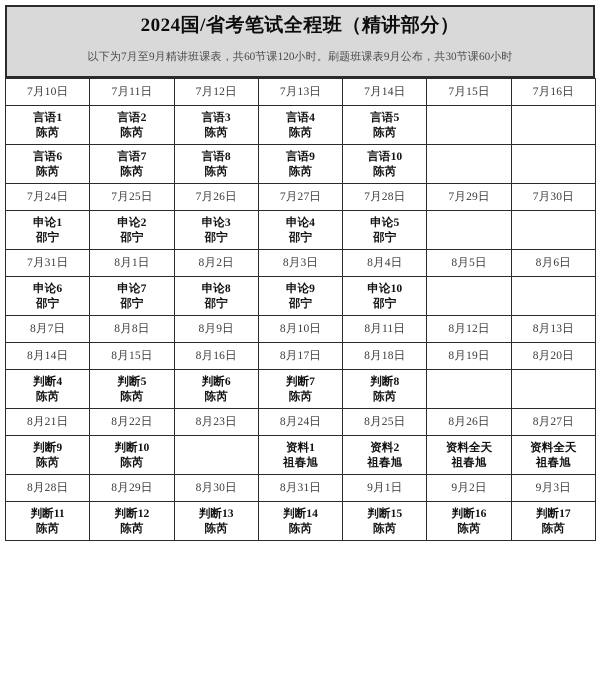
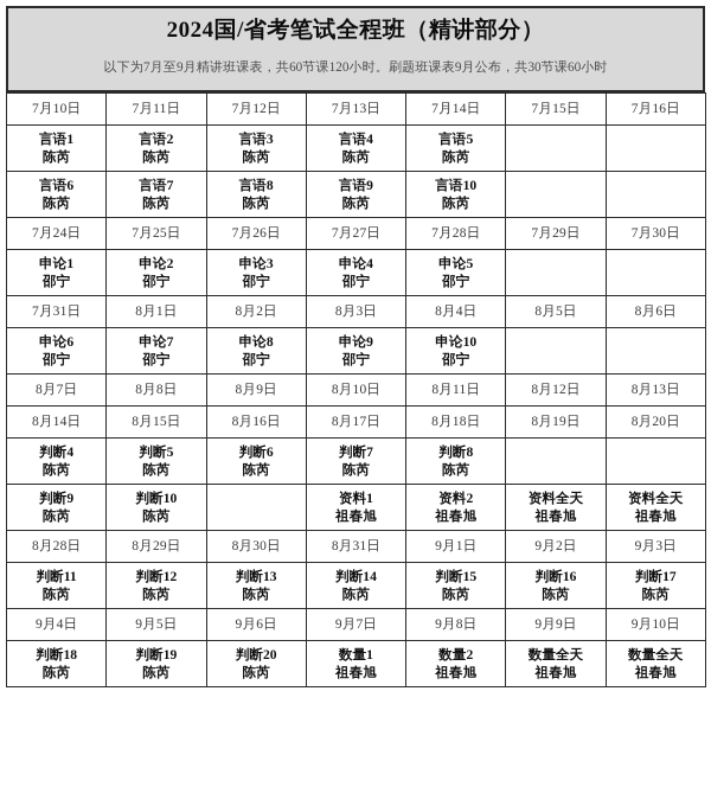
  2024国/省考笔试全程班（精讲部分）
  以下为7月至9月精讲班课表，共60节课120小时。刷题班课表9月公布，共30节课60小时
  7月10日	7月11日	7月12日	7月13日	7月14日	7月15日	7月16日
  言语1陈芮	言语2陈芮	言语3陈芮	言语4陈芮	言语5陈芮
  言语6陈芮	言语7陈芮	言语8陈芮	言语9陈芮	言语10陈芮
  7月24日	7月25日	7月26日	7月27日	7月28日	7月29日	7月30日
  申论1邵宁	申论2邵宁	申论3邵宁	申论4邵宁	申论5邵宁
  7月31日	8月1日	8月2日	8月3日	8月4日	8月5日	8月6日
  申论6邵宁	申论7邵宁	申论8邵宁	申论9邵宁	申论10邵宁
  8月7日	8月8日	8月9日	8月10日	8月11日	8月12日	8月13日
  8月14日	8月15日	8月16日	8月17日	8月18日	8月19日	8月20日
  判断4陈芮	判断5陈芮	判断6陈芮	判断7陈芮	判断8陈芮
- 8月21日	8月22日	8月23日	8月24日	8月25日	8月26日	8月27日
  判断9陈芮	判断10陈芮		资料1祖春旭	资料2祖春旭	资料全天祖春旭	资料全天祖春旭
  8月28日	8月29日	8月30日	8月31日	9月1日	9月2日	9月3日
  判断11陈芮	判断12陈芮	判断13陈芮	判断14陈芮	判断15陈芮	判断16陈芮	判断17陈芮
+ 9月4日	9月5日	9月6日	9月7日	9月8日	9月9日	9月10日
+ 判断18陈芮	判断19陈芮	判断20陈芮	数量1祖春旭	数量2祖春旭	数量全天祖春旭	数量全天祖春旭
